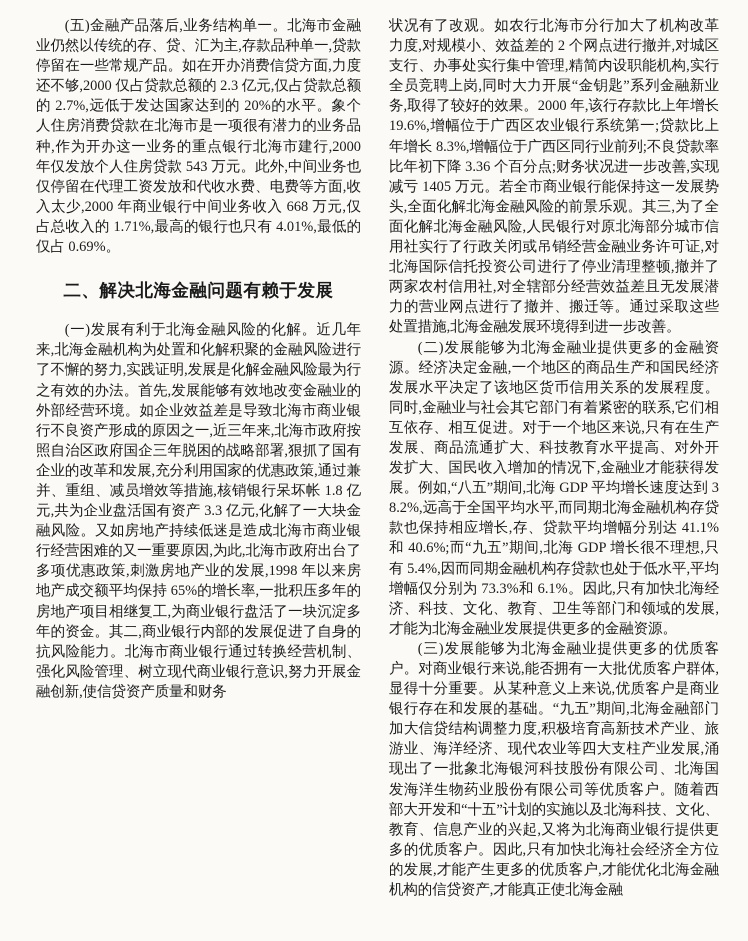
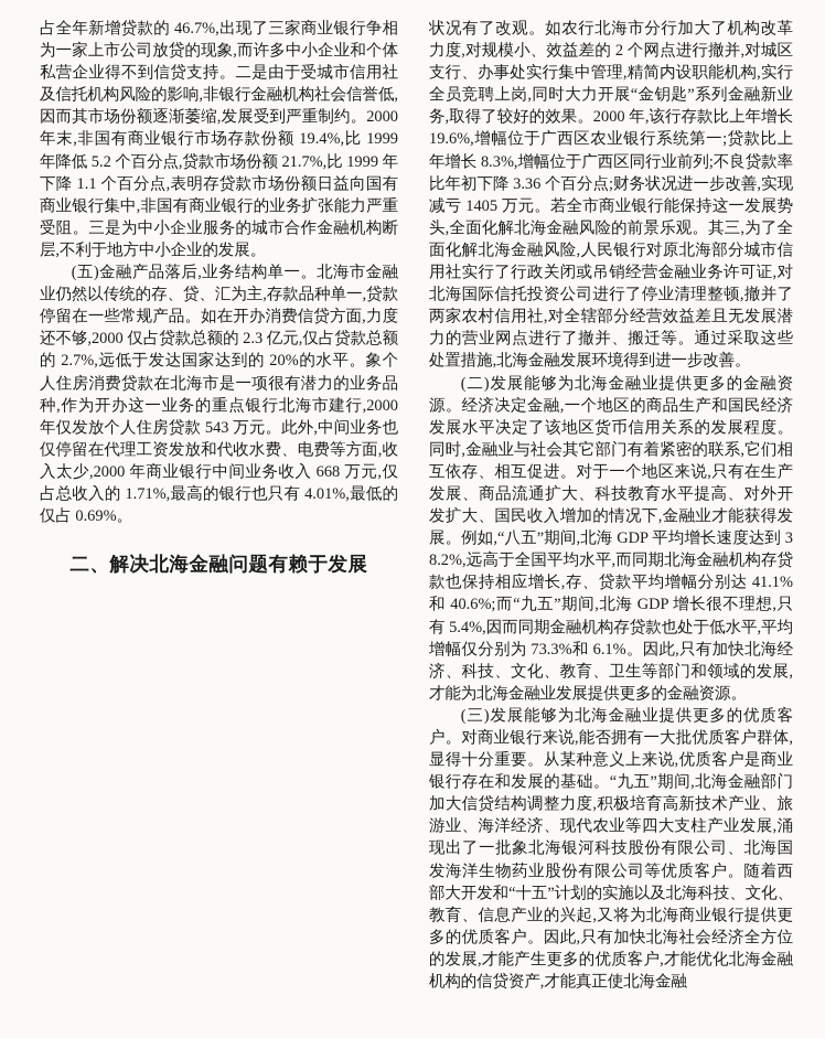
+ 占全年新增贷款的 46.7%,出现了三家商业银行争相为一家上市公司放贷的现象,而许多中小企业和个体私营企业得不到信贷支持。二是由于受城市信用社及信托机构风险的影响,非银行金融机构社会信誉低,因而其市场份额逐渐萎缩,发展受到严重制约。2000 年末,非国有商业银行市场存款份额 19.4%,比 1999 年降低 5.2 个百分点,贷款市场份额 21.7%,比 1999 年下降 1.1 个百分点,表明存贷款市场份额日益向国有商业银行集中,非国有商业银行的业务扩张能力严重受阻。三是为中小企业服务的城市合作金融机构断层,不利于地方中小企业的发展。
  (五)金融产品落后,业务结构单一。北海市金融业仍然以传统的存、贷、汇为主,存款品种单一,贷款停留在一些常规产品。如在开办消费信贷方面,力度还不够,2000 仅占贷款总额的 2.3 亿元,仅占贷款总额的 2.7%,远低于发达国家达到的 20%的水平。象个人住房消费贷款在北海市是一项很有潜力的业务品种,作为开办这一业务的重点银行北海市建行,2000 年仅发放个人住房贷款 543 万元。此外,中间业务也仅停留在代理工资发放和代收水费、电费等方面,收入太少,2000 年商业银行中间业务收入 668 万元,仅占总收入的 1.71%,最高的银行也只有 4.01%,最低的仅占 0.69%。
  二、解决北海金融问题有赖于发展
- (一)发展有利于北海金融风险的化解。近几年来,北海金融机构为处置和化解积聚的金融风险进行了不懈的努力,实践证明,发展是化解金融风险最为行之有效的办法。首先,发展能够有效地改变金融业的外部经营环境。如企业效益差是导致北海市商业银行不良资产形成的原因之一,近三年来,北海市政府按照自治区政府国企三年脱困的战略部署,狠抓了国有企业的改革和发展,充分利用国家的优惠政策,通过兼并、重组、减员增效等措施,核销银行呆坏帐 1.8 亿元,共为企业盘活国有资产 3.3 亿元,化解了一大块金融风险。又如房地产持续低迷是造成北海市商业银行经营困难的又一重要原因,为此,北海市政府出台了多项优惠政策,刺激房地产业的发展,1998 年以来房地产成交额平均保持 65%的增长率,一批积压多年的房地产项目相继复工,为商业银行盘活了一块沉淀多年的资金。其二,商业银行内部的发展促进了自身的抗风险能力。北海市商业银行通过转换经营机制、强化风险管理、树立现代商业银行意识,努力开展金融创新,使信贷资产质量和财务
  状况有了改观。如农行北海市分行加大了机构改革力度,对规模小、效益差的 2 个网点进行撤并,对城区支行、办事处实行集中管理,精简内设职能机构,实行全员竞聘上岗,同时大力开展“金钥匙”系列金融新业务,取得了较好的效果。2000 年,该行存款比上年增长 19.6%,增幅位于广西区农业银行系统第一;贷款比上年增长 8.3%,增幅位于广西区同行业前列;不良贷款率比年初下降 3.36 个百分点;财务状况进一步改善,实现减亏 1405 万元。若全市商业银行能保持这一发展势头,全面化解北海金融风险的前景乐观。其三,为了全面化解北海金融风险,人民银行对原北海部分城市信用社实行了行政关闭或吊销经营金融业务许可证,对北海国际信托投资公司进行了停业清理整顿,撤并了两家农村信用社,对全辖部分经营效益差且无发展潜力的营业网点进行了撤并、搬迁等。通过采取这些处置措施,北海金融发展环境得到进一步改善。
  (二)发展能够为北海金融业提供更多的金融资源。经济决定金融,一个地区的商品生产和国民经济发展水平决定了该地区货币信用关系的发展程度。同时,金融业与社会其它部门有着紧密的联系,它们相互依存、相互促进。对于一个地区来说,只有在生产发展、商品流通扩大、科技教育水平提高、对外开发扩大、国民收入增加的情况下,金融业才能获得发展。例如,“八五”期间,北海 GDP 平均增长速度达到 38.2%,远高于全国平均水平,而同期北海金融机构存贷款也保持相应增长,存、贷款平均增幅分别达 41.1%和 40.6%;而“九五”期间,北海 GDP 增长很不理想,只有 5.4%,因而同期金融机构存贷款也处于低水平,平均增幅仅分别为 73.3%和 6.1%。因此,只有加快北海经济、科技、文化、教育、卫生等部门和领域的发展,才能为北海金融业发展提供更多的金融资源。
  (三)发展能够为北海金融业提供更多的优质客户。对商业银行来说,能否拥有一大批优质客户群体,显得十分重要。从某种意义上来说,优质客户是商业银行存在和发展的基础。“九五”期间,北海金融部门加大信贷结构调整力度,积极培育高新技术产业、旅游业、海洋经济、现代农业等四大支柱产业发展,涌现出了一批象北海银河科技股份有限公司、北海国发海洋生物药业股份有限公司等优质客户。随着西部大开发和“十五”计划的实施以及北海科技、文化、教育、信息产业的兴起,又将为北海商业银行提供更多的优质客户。因此,只有加快北海社会经济全方位的发展,才能产生更多的优质客户,才能优化北海金融机构的信贷资产,才能真正使北海金融
